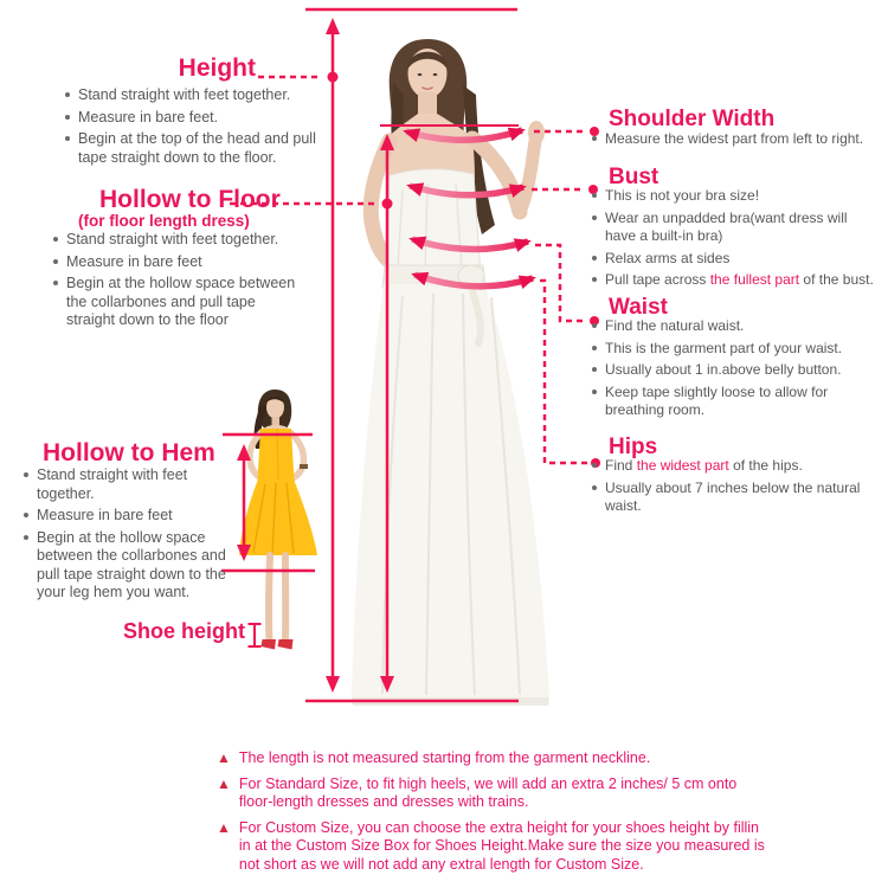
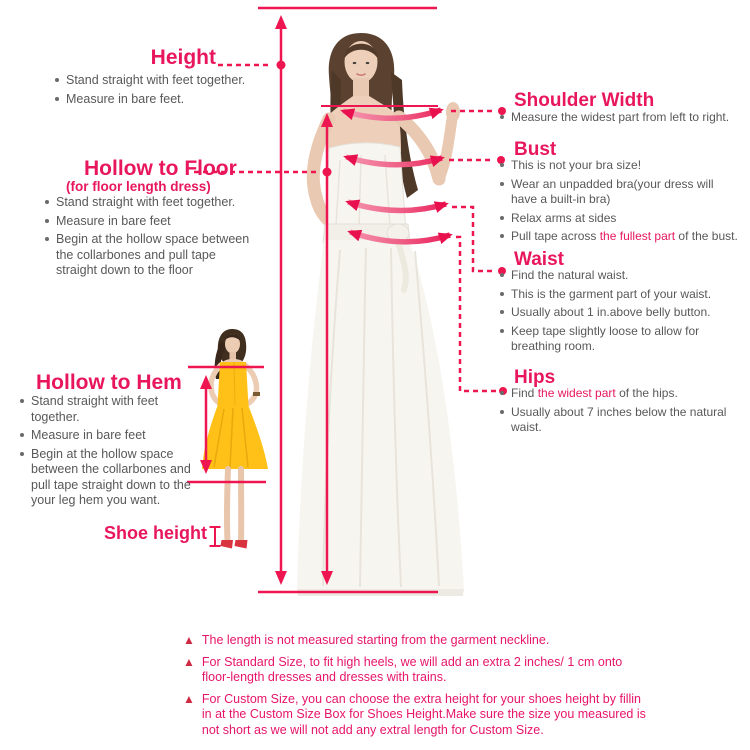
  Height
  Stand straight with feet together.
  Measure in bare feet.
- Begin at the top of the head and pull tape straight down to the floor.
  Hollow to Floor
  (for floor length dress)
  Stand straight with feet together.
  Measure in bare feet
  Begin at the hollow space between the collarbones and pull tape straight down to the floor
  Hollow to Hem
  Stand straight with feet together.
  Measure in bare feet
  Begin at the hollow space between the collarbones and pull tape straight down to the your leg hem you want.
  Shoe height
  Shoulder Width
  Measure the widest part from left to right.
  Bust
  This is not your bra size!
- Wear an unpadded bra(want dress will have a built-in bra)
+ Wear an unpadded bra(your dress will have a built-in bra)
  Relax arms at sides
  Pull tape across the fullest part of the bust.
  Waist
  Find the natural waist.
  This is the garment part of your waist.
  Usually about 1 in.above belly button.
  Keep tape slightly loose to allow for breathing room.
  Hips
  Find the widest part of the hips.
  Usually about 7 inches below the natural waist.
  ▲
  The length is not measured starting from the garment neckline.
  ▲
- For Standard Size, to fit high heels, we will add an extra 2 inches/ 5 cm onto floor-length dresses and dresses with trains.
+ For Standard Size, to fit high heels, we will add an extra 2 inches/ 1 cm onto floor-length dresses and dresses with trains.
  ▲
  For Custom Size, you can choose the extra height for your shoes height by fillin in at the Custom Size Box for Shoes Height.Make sure the size you measured is not short as we will not add any extral length for Custom Size.
